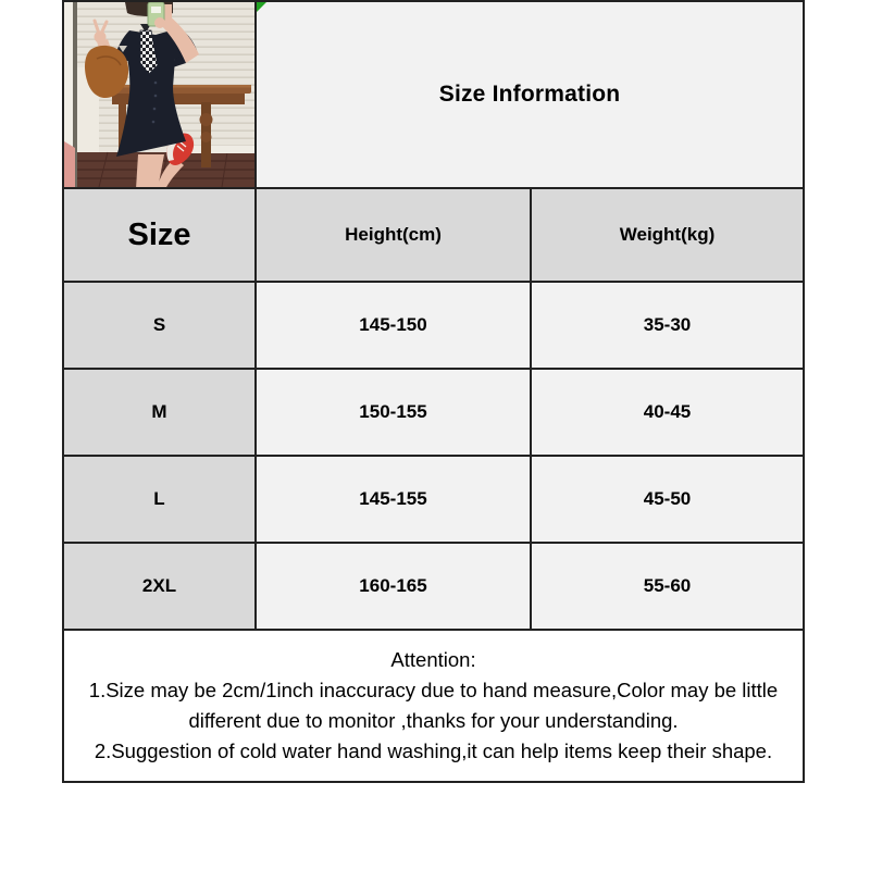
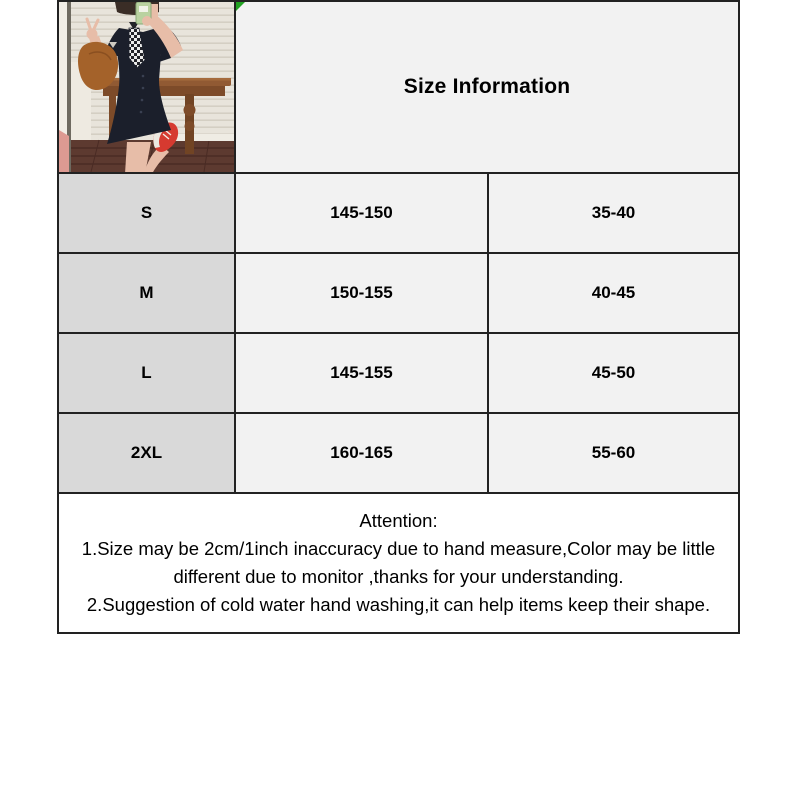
  	Size Information
- Size	Height(cm)	Weight(kg)
- S	145-150	35-30
+ S	145-150	35-40
  M	150-155	40-45
  L	145-155	45-50
  2XL	160-165	55-60
  Attention: 1.Size may be 2cm/1inch inaccuracy due to hand measure,Color may be little different due to monitor ,thanks for your understanding. 2.Suggestion of cold water hand washing,it can help items keep their shape.
